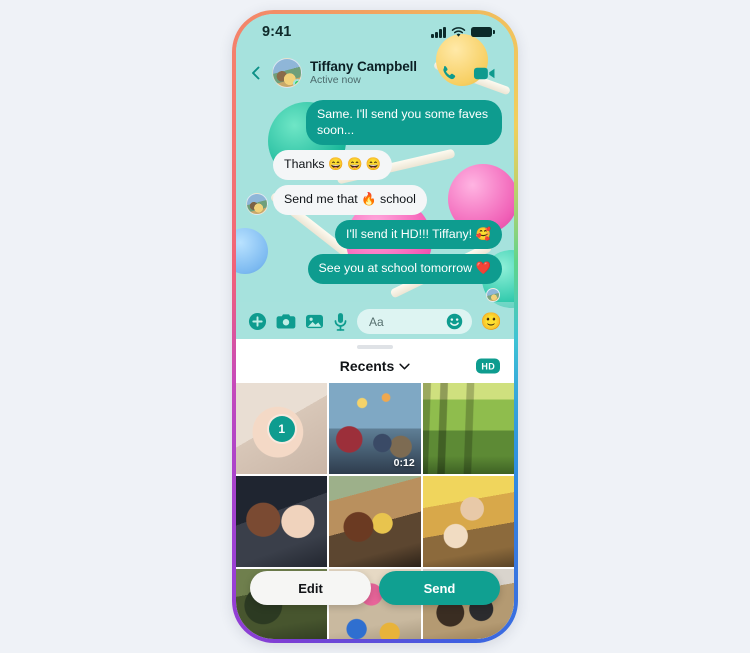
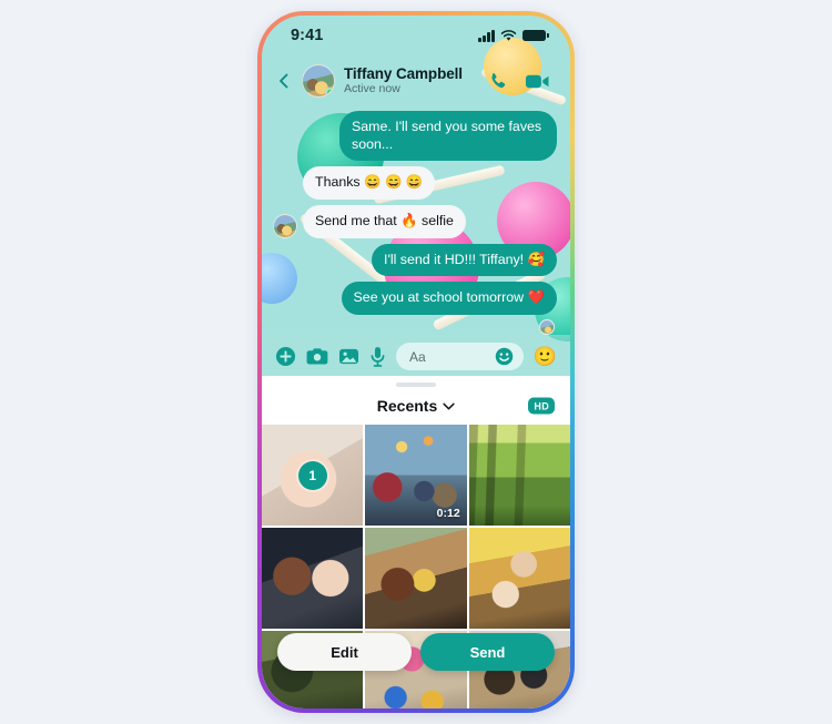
  9:41
  Tiffany Campbell
  Active now
  Same. I'll send you some faves soon...
  Thanks 😄 😄 😄
- Send me that 🔥 school
+ Send me that 🔥 selfie
  I'll send it HD!!! Tiffany! 🥰
  See you at school tomorrow ❤️
  Aa
  🙂
  Recents
  HD
  1
  0:12
  Edit
  Send
